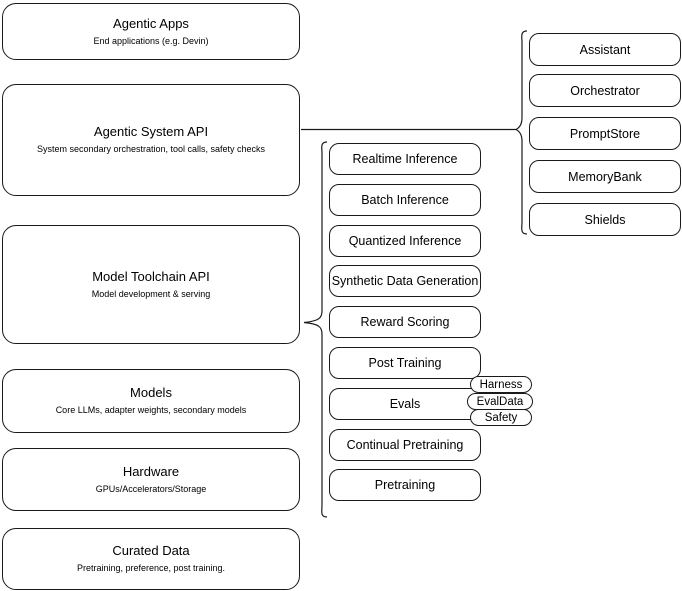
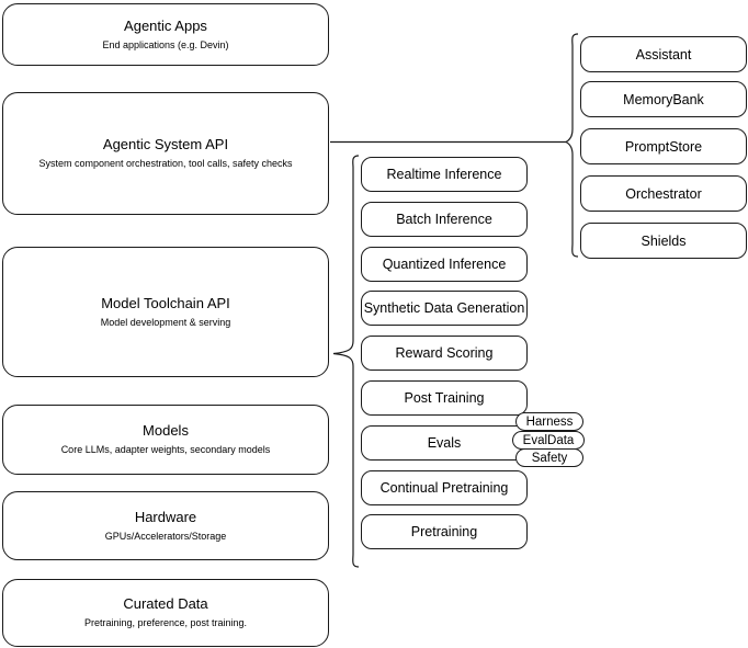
  Agentic Apps
  End applications (e.g. Devin)
  Agentic System API
- System secondary orchestration, tool calls, safety checks
+ System component orchestration, tool calls, safety checks
  Model Toolchain API
  Model development & serving
  Models
  Core LLMs, adapter weights, secondary models
  Hardware
  GPUs/Accelerators/Storage
  Curated Data
  Pretraining, preference, post training.
  Realtime Inference
  Batch Inference
  Quantized Inference
  Synthetic Data Generation
  Reward Scoring
  Post Training
  Evals
  Continual Pretraining
  Pretraining
  Harness
  EvalData
  Safety
  Assistant
- Orchestrator
+ MemoryBank
  PromptStore
- MemoryBank
+ Orchestrator
  Shields
